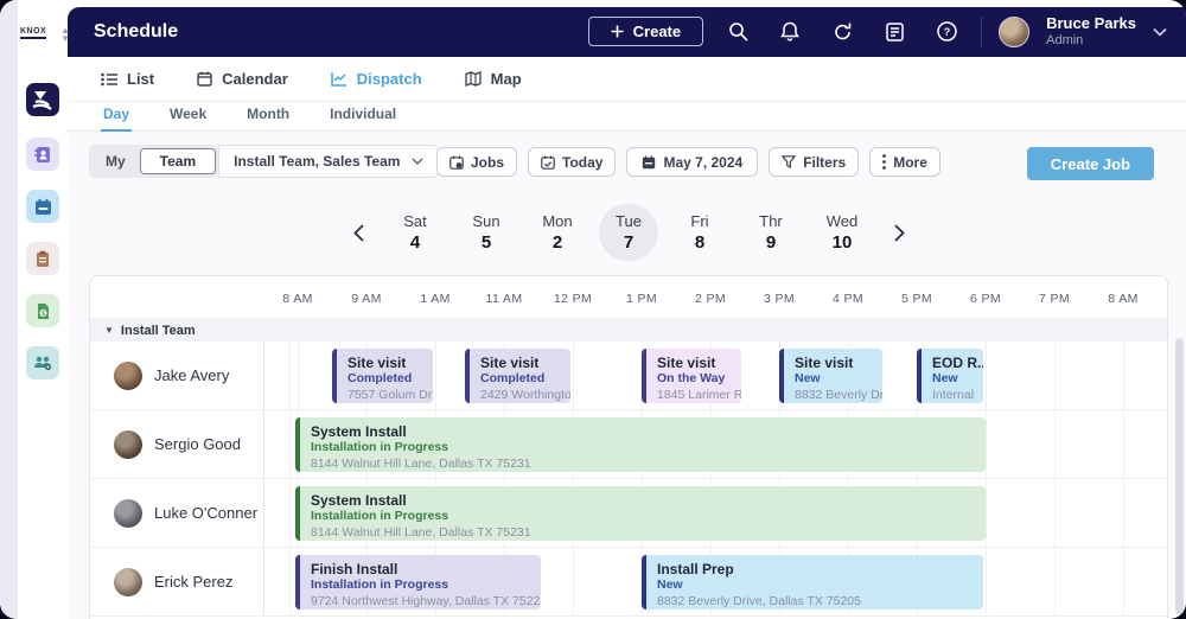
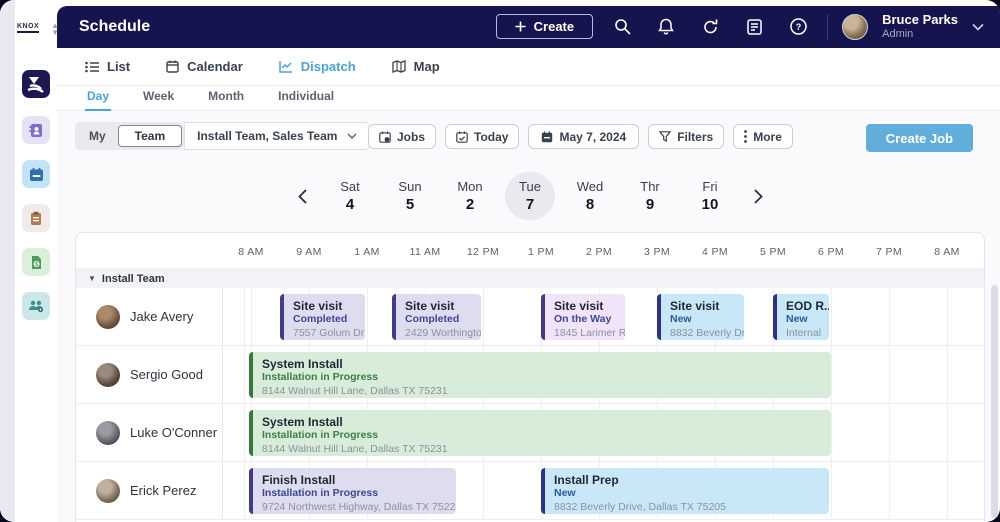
  ▲
  ▼
  Schedule
  Create
  ?
  Bruce Parks
  Admin
  List
  Calendar
  Dispatch
  Map
  Day
  Week
  Month
  Individual
  My
  Team
  Install Team, Sales Team
  Jobs
  Today
  May 7, 2024
  Filters
  More
  Create Job
  Sat
  4
  Sun
  5
  Mon
  2
  Tue
  7
- Fri
+ Wed
  8
  Thr
  9
- Wed
+ Fri
  10
  8 AM
  9 AM
  1 AM
  11 AM
  12 PM
  1 PM
  2 PM
  3 PM
  4 PM
  5 PM
  6 PM
  7 PM
  8 AM
  ▼
  Install Team
  Jake Avery
  Site visit
  Completed
  7557 Golum Dr
  Site visit
  Completed
  2429 Worthingto
  Site visit
  On the Way
  1845 Larimer R
  Site visit
  New
  8832 Beverly Dr
  EOD R.
  New
  Internal
  Sergio Good
  System Install
  Installation in Progress
  8144 Walnut Hill Lane, Dallas TX 75231
  Luke O'Conner
  System Install
  Installation in Progress
  8144 Walnut Hill Lane, Dallas TX 75231
  Erick Perez
  Finish Install
  Installation in Progress
  9724 Northwest Highway, Dallas TX 7522
  Install Prep
  New
  8832 Beverly Drive, Dallas TX 75205
